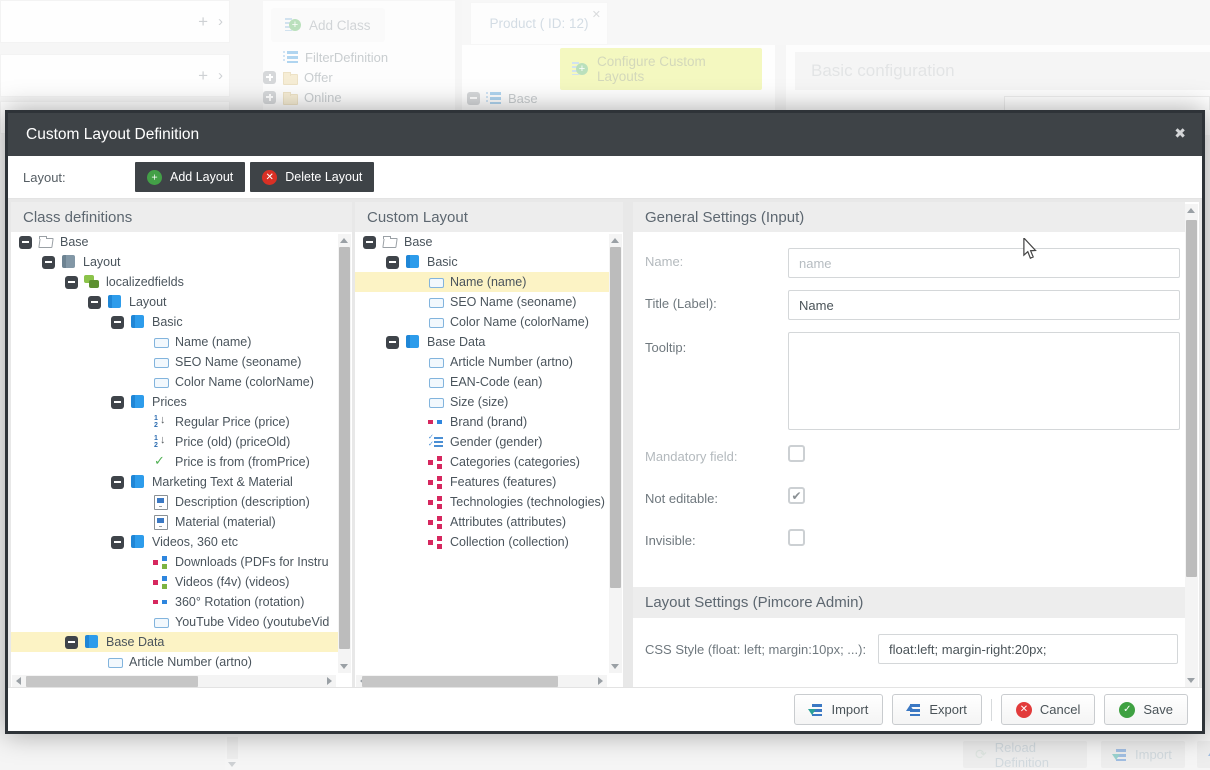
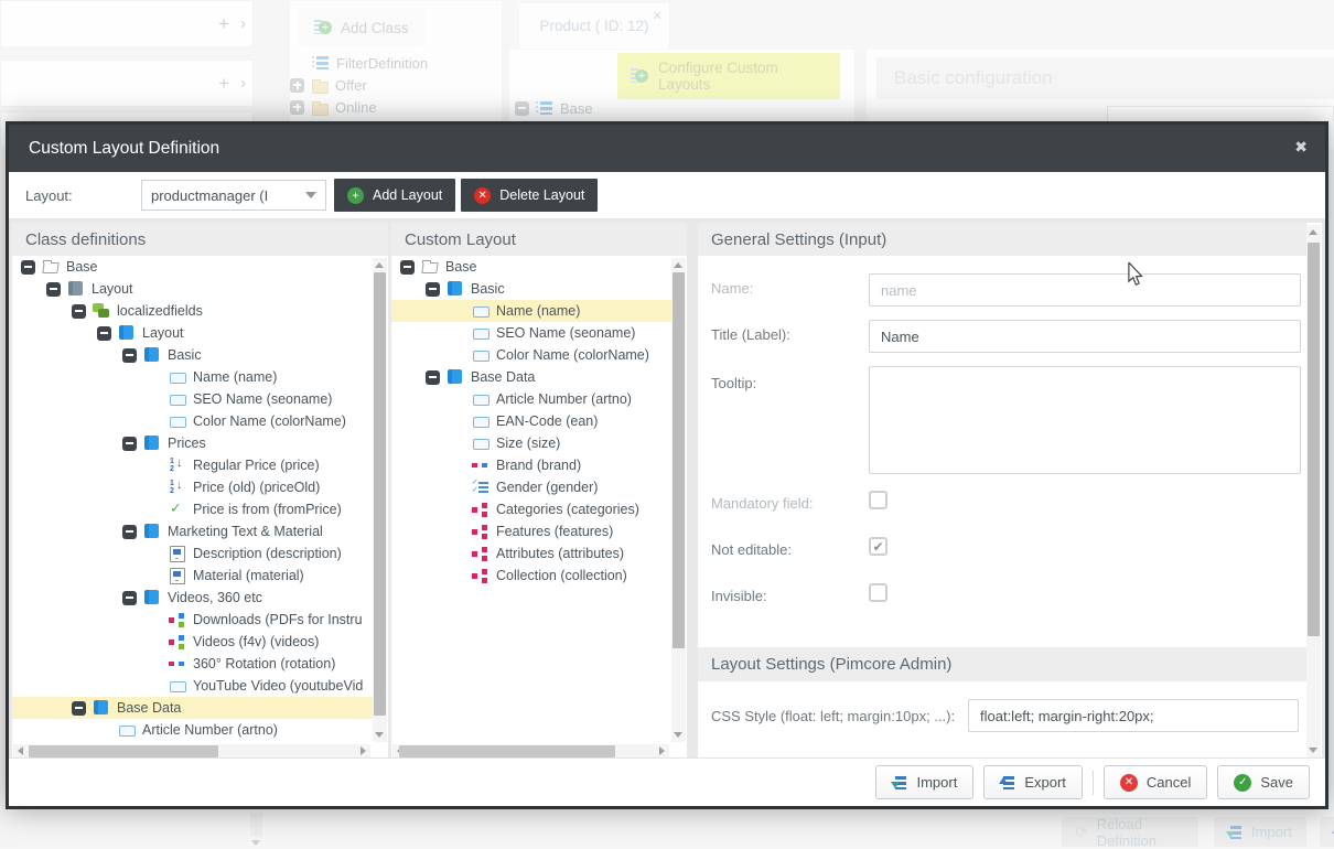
  +
  ›
  +
  ›
  Add Class
  FilterDefinition
  Offer
  Online
  Product ( ID: 12)
  ✕
  Configure Custom Layouts
  Base
  Reload Definition
  Import
  Custom Layout Definition
  ✖
  Layout:
+ productmanager (I
  ＋
  Add Layout
  ✕
  Delete Layout
  Class definitions
  Base
  Layout
  localizedfields
  Layout
  Basic
  Name (name)
  SEO Name (seoname)
  Color Name (colorName)
  Prices
  Regular Price (price)
  Price (old) (priceOld)
  Price is from (fromPrice)
  Marketing Text & Material
  Description (description)
  Material (material)
  Videos, 360 etc
  Downloads (PDFs for Instru
  Videos (f4v) (videos)
  360° Rotation (rotation)
  YouTube Video (youtubeVid
  Base Data
  Article Number (artno)
  Custom Layout
  Base
  Basic
  Name (name)
  SEO Name (seoname)
  Color Name (colorName)
  Base Data
  Article Number (artno)
  EAN-Code (ean)
  Size (size)
  Brand (brand)
  Gender (gender)
  Categories (categories)
  Features (features)
- Technologies (technologies)
  Attributes (attributes)
  Collection (collection)
  General Settings (Input)
  Name:
  name
  Title (Label):
  Name
  Tooltip:
  Mandatory field:
  Not editable:
  ✔
  Invisible:
  Layout Settings (Pimcore Admin)
  CSS Style (float: left; margin:10px; ...):
  float:left; margin-right:20px;
  Import
  Export
  ✕
  Cancel
  ✓
  Save
